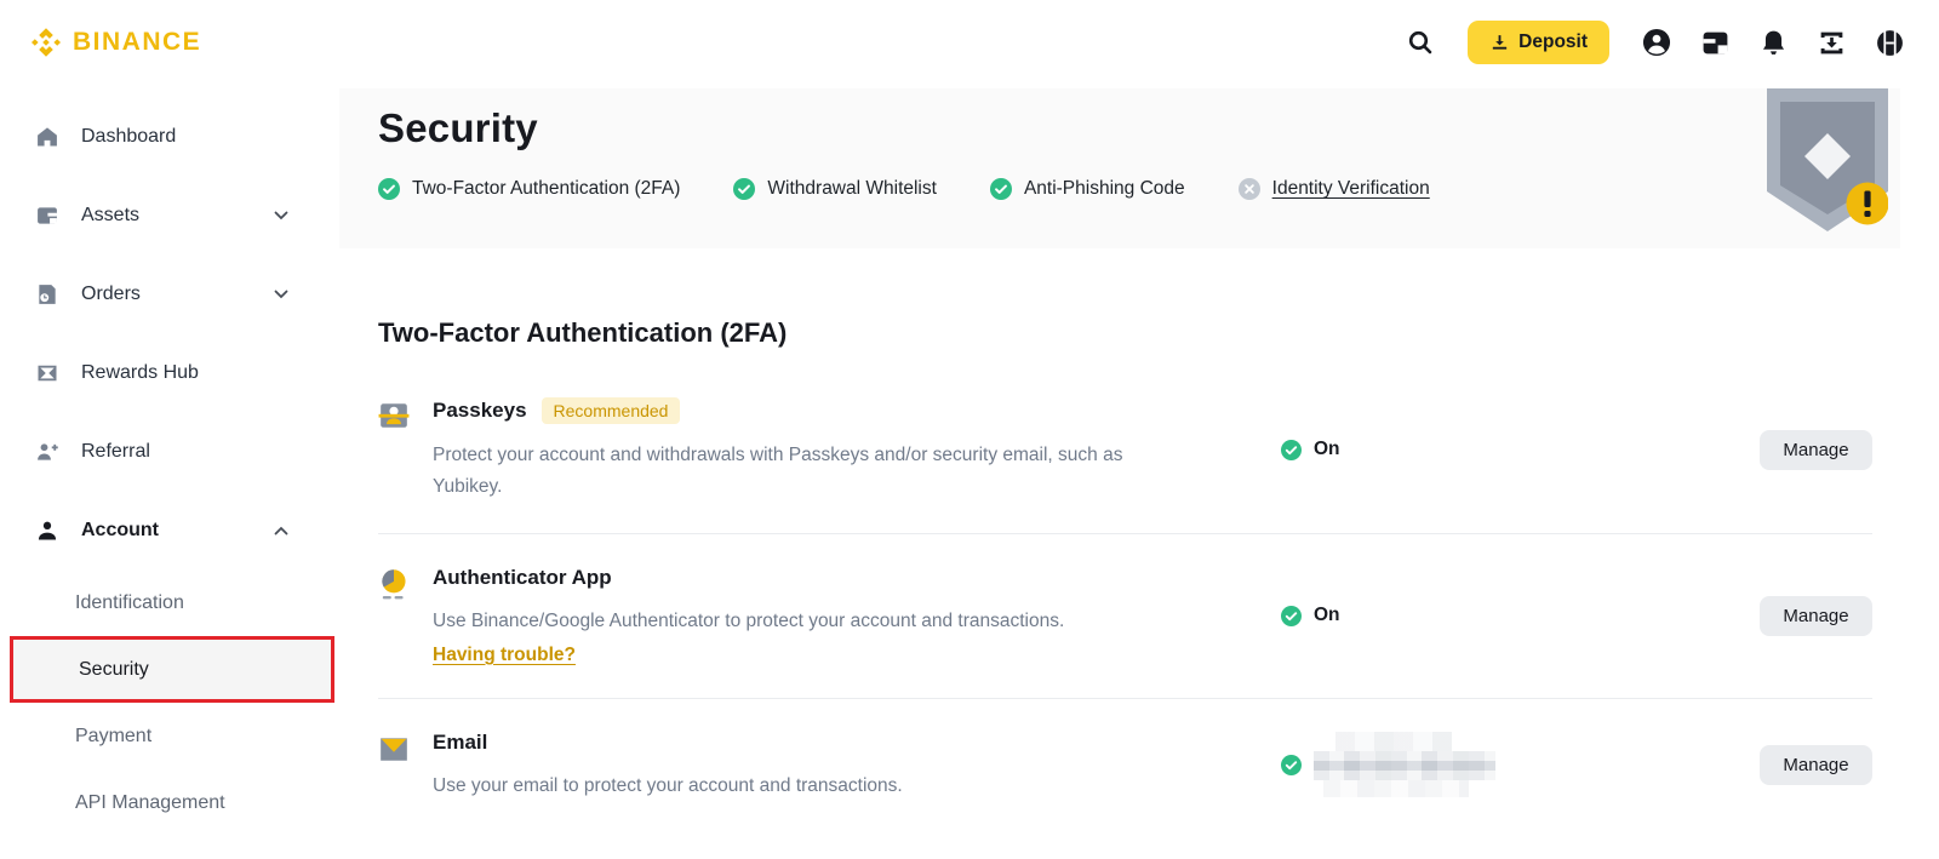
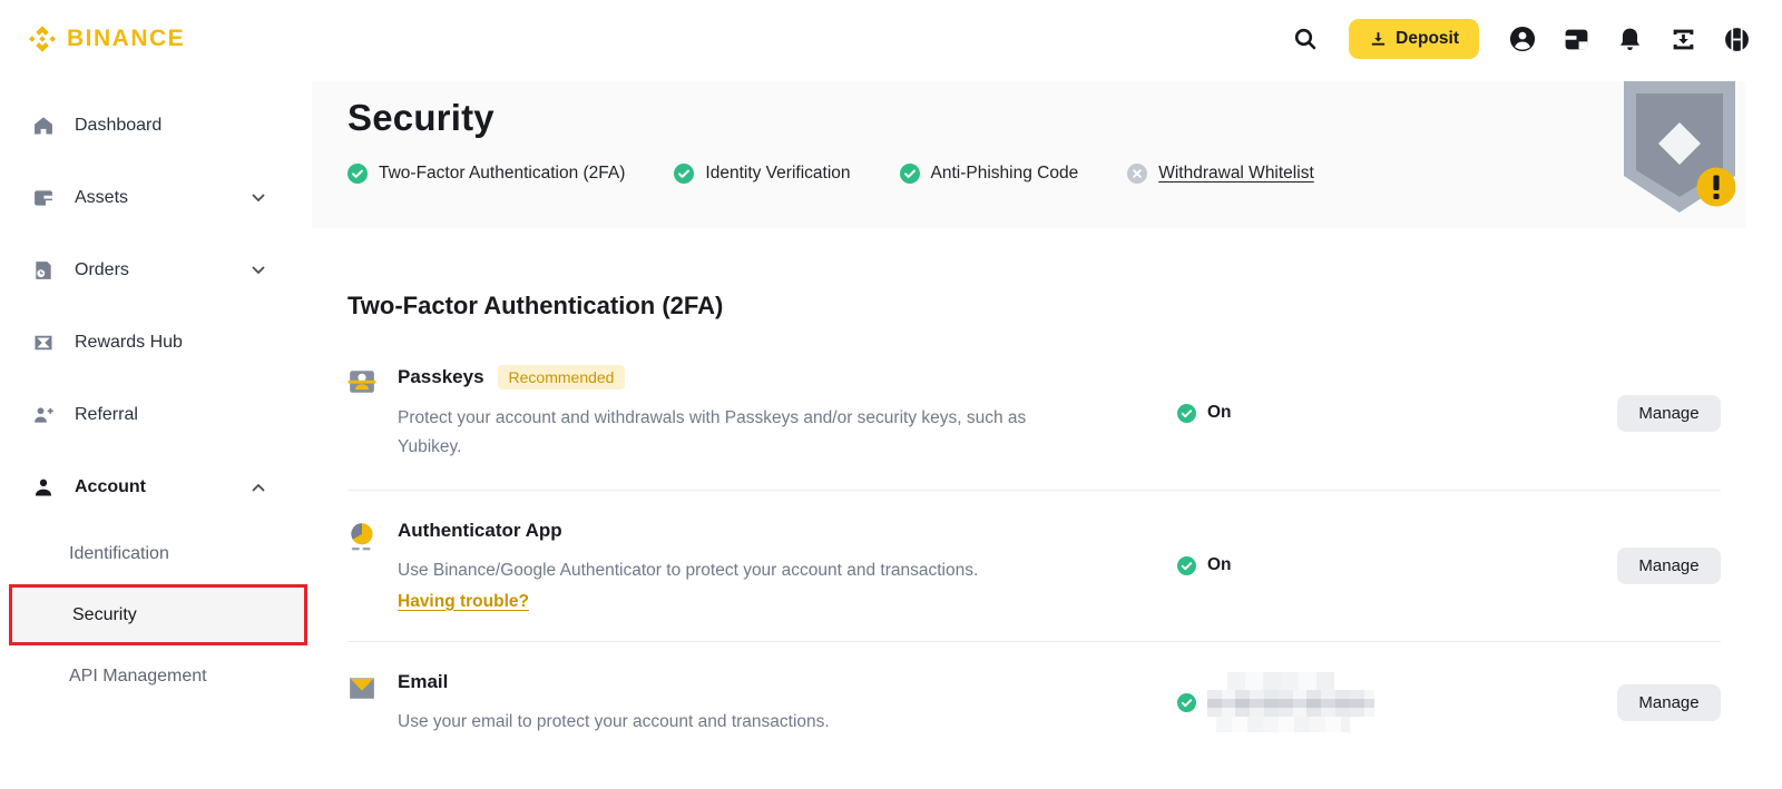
  BINANCE
  Deposit
  Dashboard
  Assets
  Orders
  Rewards Hub
  Referral
  Account
  Identification
  Security
- Payment
  API Management
  Security
  Two-Factor Authentication (2FA)
- Withdrawal Whitelist
+ Identity Verification
  Anti-Phishing Code
- Identity Verification
+ Withdrawal Whitelist
  Two-Factor Authentication (2FA)
  Passkeys
  Recommended
- Protect your account and withdrawals with Passkeys and/or security email, such as Yubikey.
+ Protect your account and withdrawals with Passkeys and/or security keys, such as Yubikey.
  On
  Manage
  Authenticator App
  Use Binance/Google Authenticator to protect your account and transactions.
  Having trouble?
  On
  Manage
  Email
  Use your email to protect your account and transactions.
  Manage
